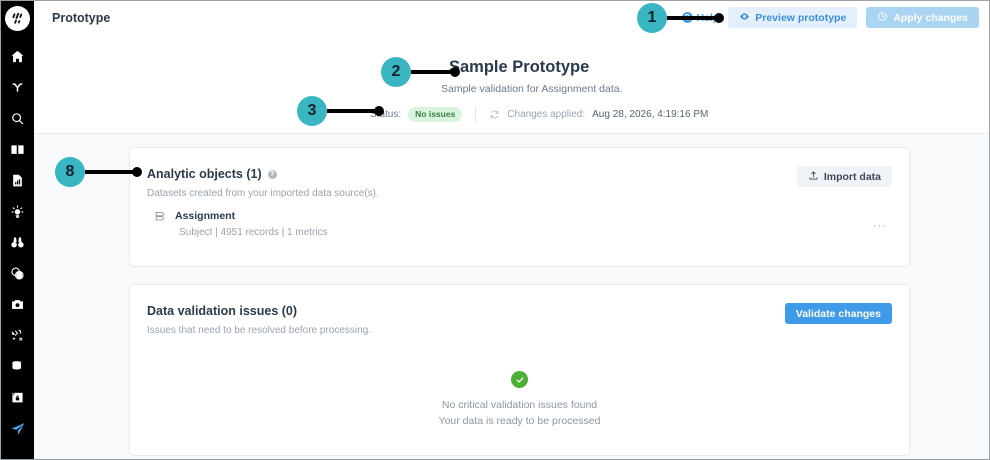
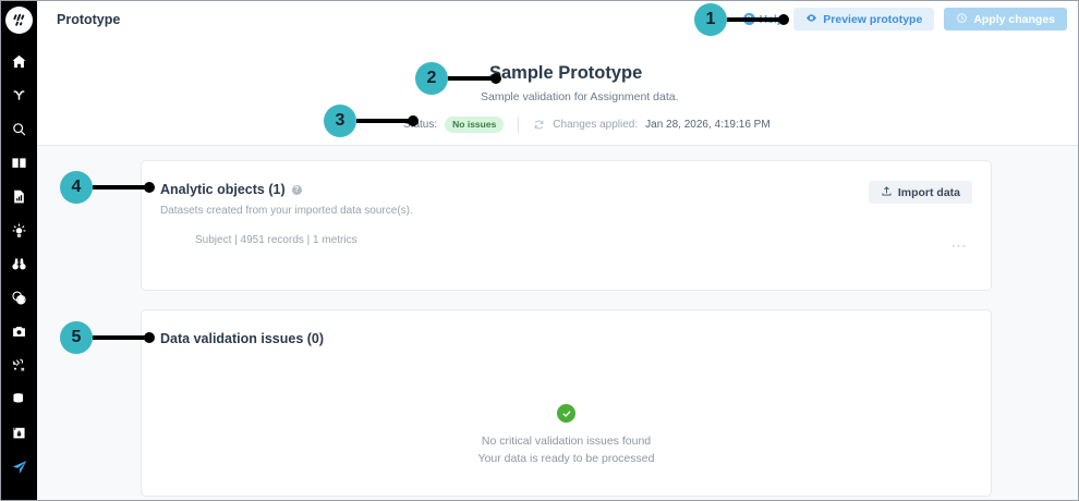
  Prototype
  Preview prototype
  Apply changes
  ample Prototype
  Sample validation for Assignment data.
  Stus:
  No issues
  Changes applied:
- Aug 28, 2026, 4:19:16 PM
+ Jan 28, 2026, 4:19:16 PM
  Analytic objects (1)
  Datasets created from your imported data source(s).
  Import data
- Assignment
  Subject | 4951 records | 1 metrics
  ···
  Data validation issues (0)
- Issues that need to be resolved before processing.
- Validate changes
  No critical validation issues found
  Your data is ready to be processed
  1
  2
  3
- 8
+ 4
+ 5
